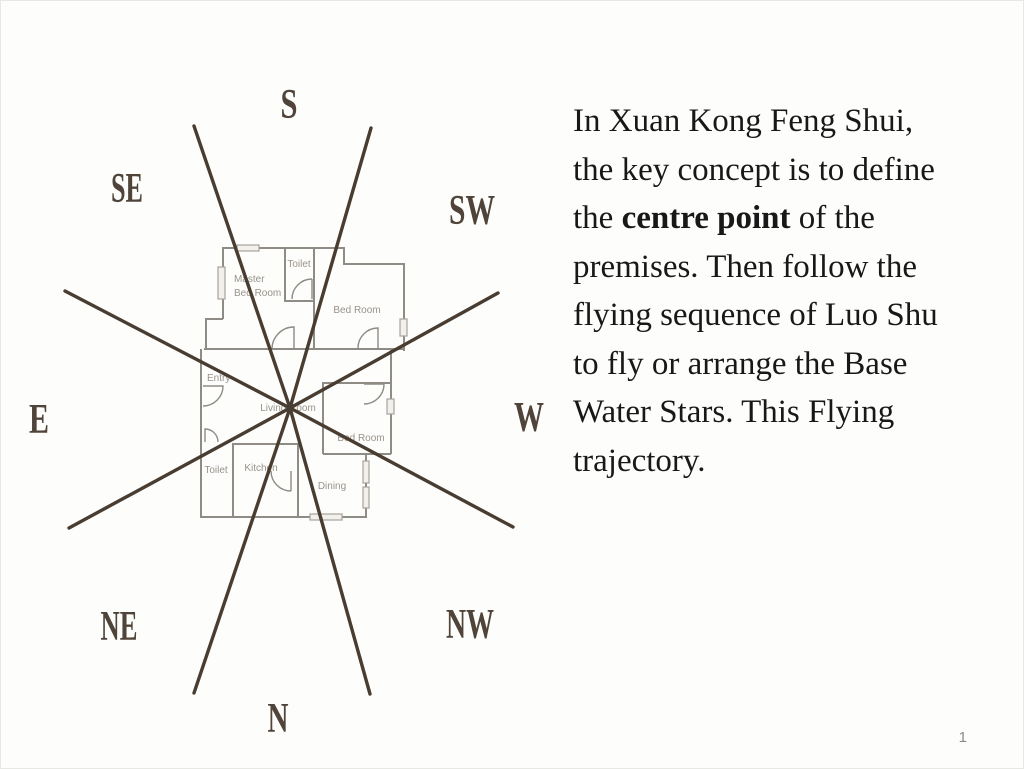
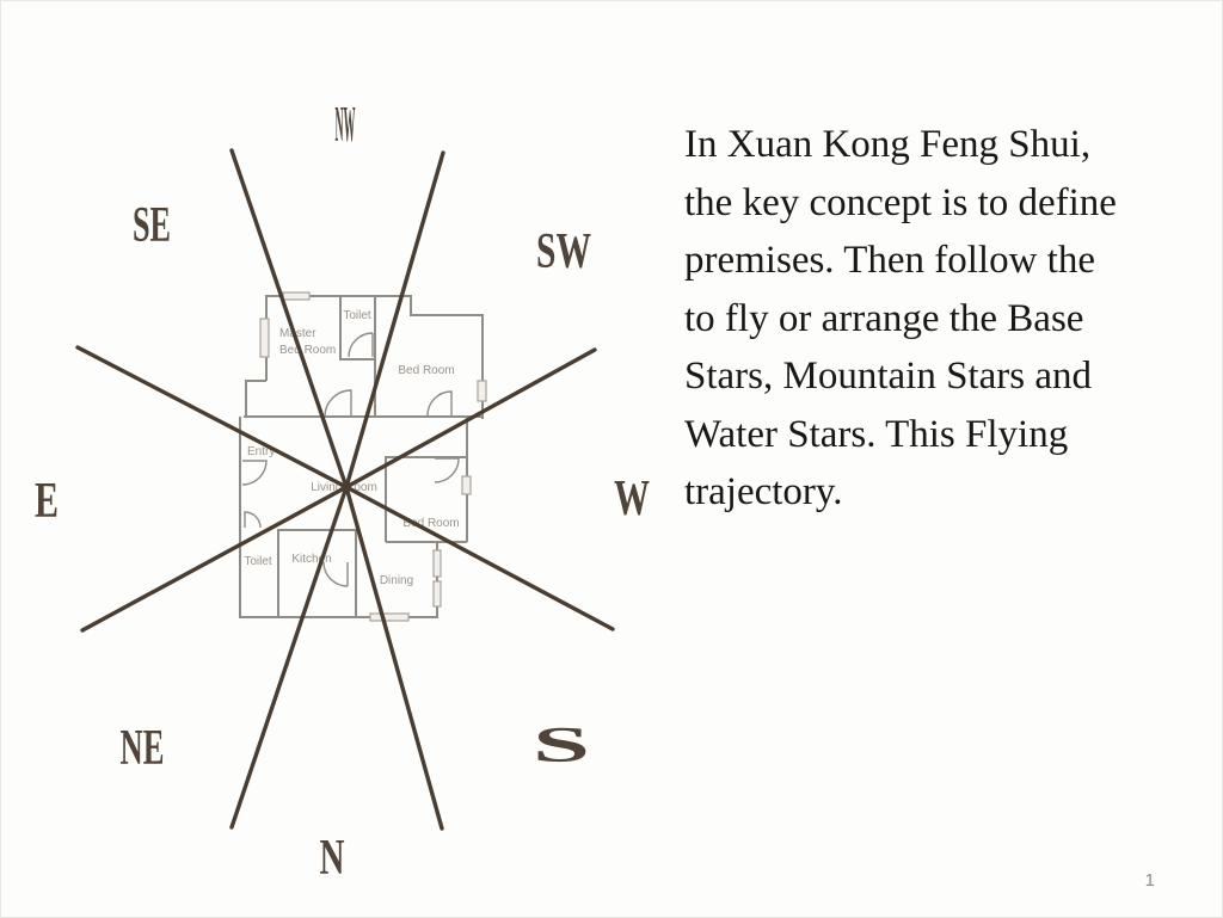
  Mster Bed Room
  Toilet
  Bed Room
  Entry
  Livingoom
  Bd Room
  Toilet
  Kitchn
  Dining
- S
+ NW
  SE
  SW
  E
  W
  NE
- NW
+ S
  N
  In Xuan Kong Feng Shui,
  the key concept is to define
- the centre point of the
  premises. Then follow the
- flying sequence of Luo Shu
  to fly or arrange the Base
+ Stars, Mountain Stars and
  Water Stars. This Flying
  trajectory.
  1
